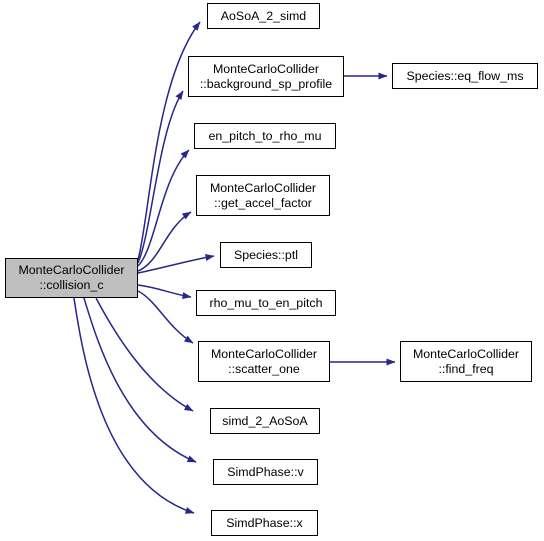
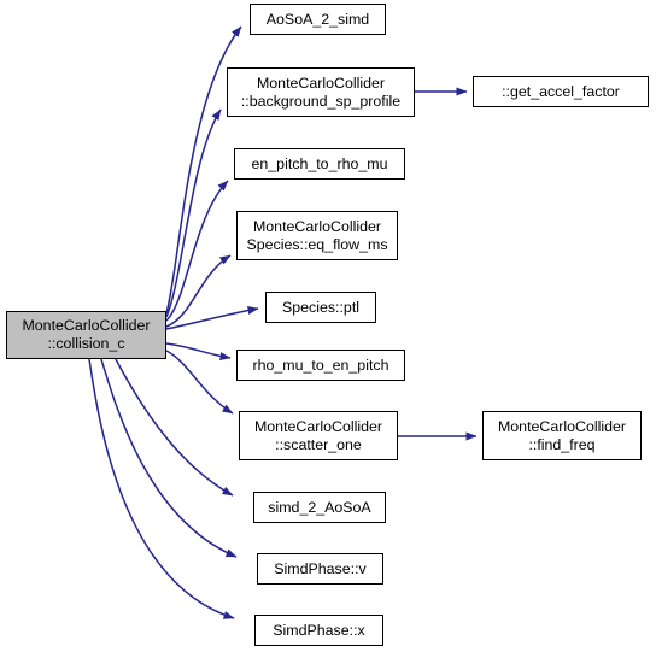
  MonteCarloCollider
  ::collision_c
  AoSoA_2_simd
  MonteCarloCollider
  ::background_sp_profile
- Species::eq_flow_ms
+ ::get_accel_factor
  en_pitch_to_rho_mu
  MonteCarloCollider
- ::get_accel_factor
+ Species::eq_flow_ms
  Species::ptl
  rho_mu_to_en_pitch
  MonteCarloCollider
  ::scatter_one
  MonteCarloCollider
  ::find_freq
  simd_2_AoSoA
  SimdPhase::v
  SimdPhase::x
